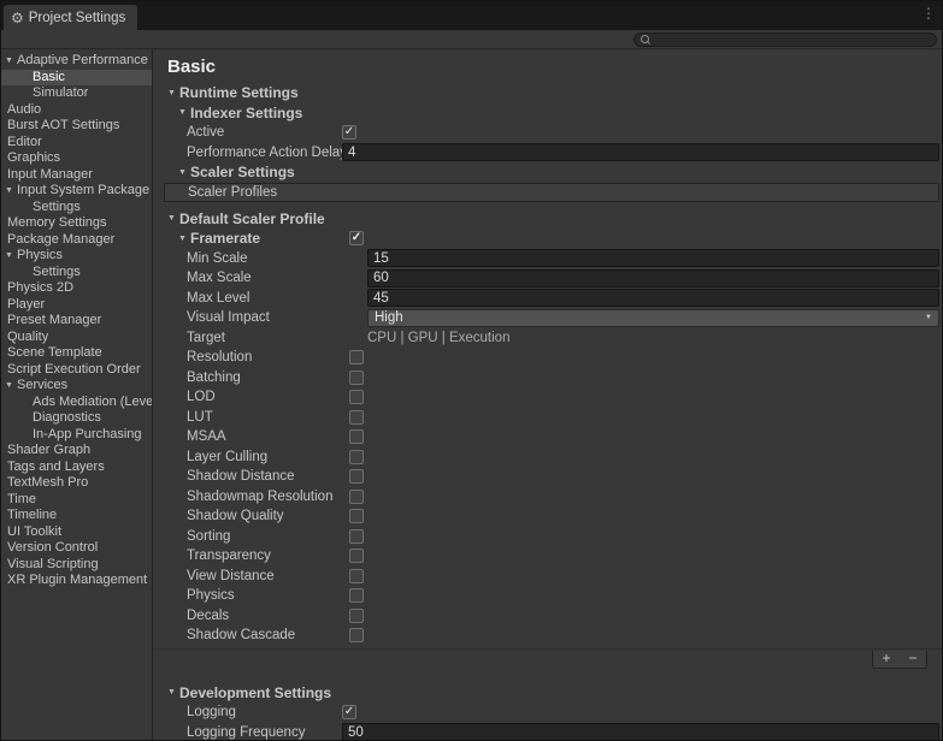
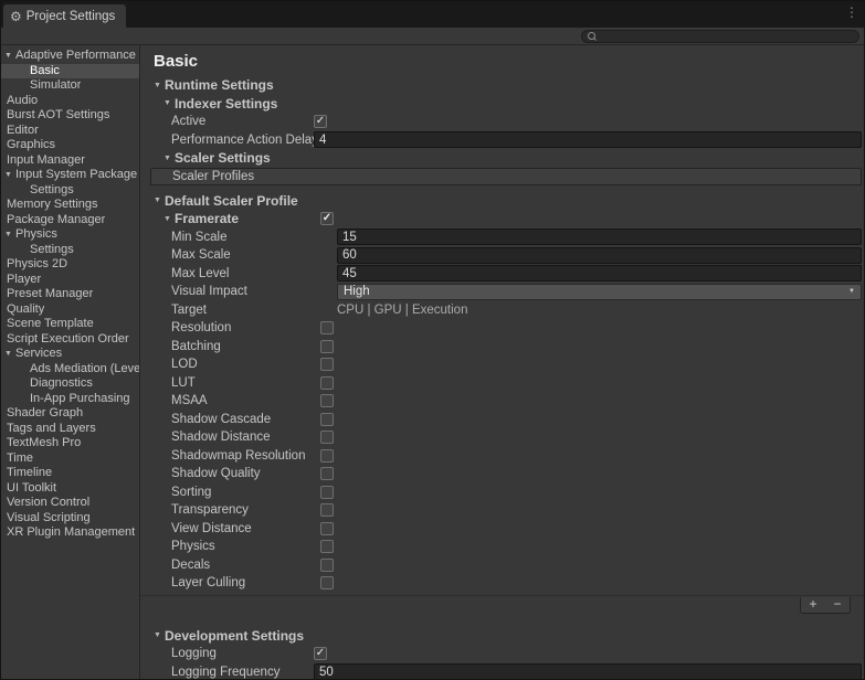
  ⚙
  Project Settings
  ⋮
  Adaptive Performance
  Basic
  Simulator
  Audio
  Burst AOT Settings
  Editor
  Graphics
  Input Manager
  Input System Package
  Settings
  Memory Settings
  Package Manager
  Physics
  Settings
  Physics 2D
  Player
  Preset Manager
  Quality
  Scene Template
  Script Execution Order
  Services
  Ads Mediation (Leve
  Diagnostics
  In-App Purchasing
  Shader Graph
  Tags and Layers
  TextMesh Pro
  Time
  Timeline
  UI Toolkit
  Version Control
  Visual Scripting
  XR Plugin Management
  Basic
  Runtime Settings
  Indexer Settings
  Active
  ✓
  Performance Action Dela
  4
  Scaler Settings
  Scaler Profiles
  Default Scaler Profile
  Framerate
  ✓
  Min Scale
  15
  Max Scale
  60
  Max Level
  45
  Visual Impact
  High
  Target
  CPU | GPU | Execution
  Resolution
  Batching
  LOD
  LUT
  MSAA
- Layer Culling
+ Shadow Cascade
  Shadow Distance
  Shadowmap Resolution
  Shadow Quality
  Sorting
  Transparency
  View Distance
  Physics
  Decals
- Shadow Cascade
+ Layer Culling
  +
  −
  Development Settings
  Logging
  ✓
  Logging Frequency
  50
